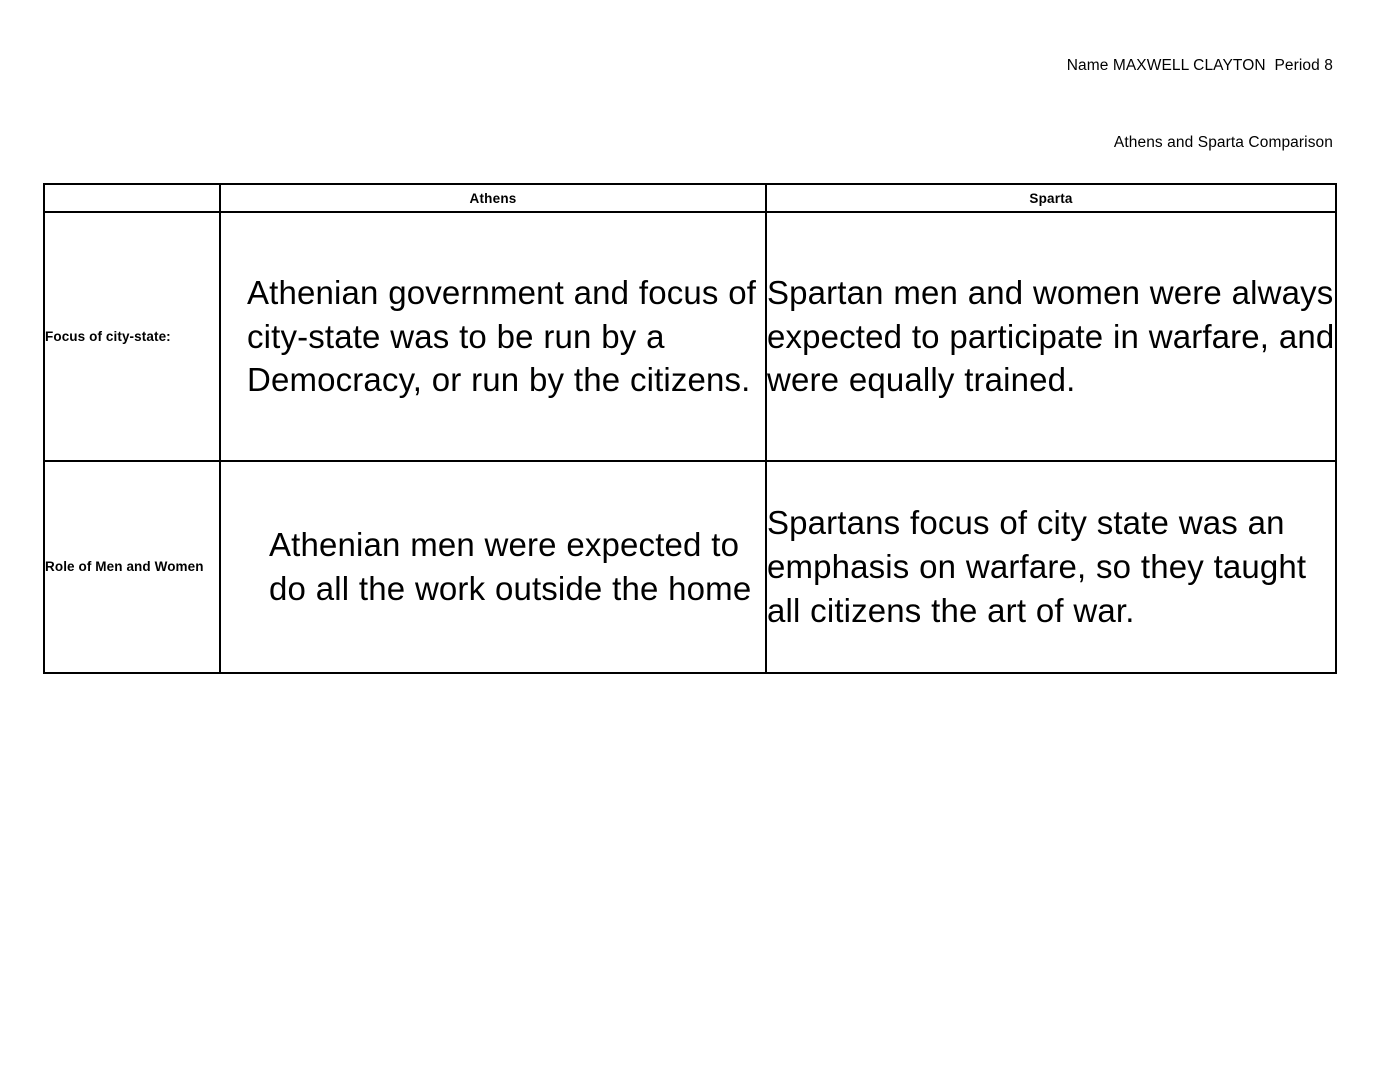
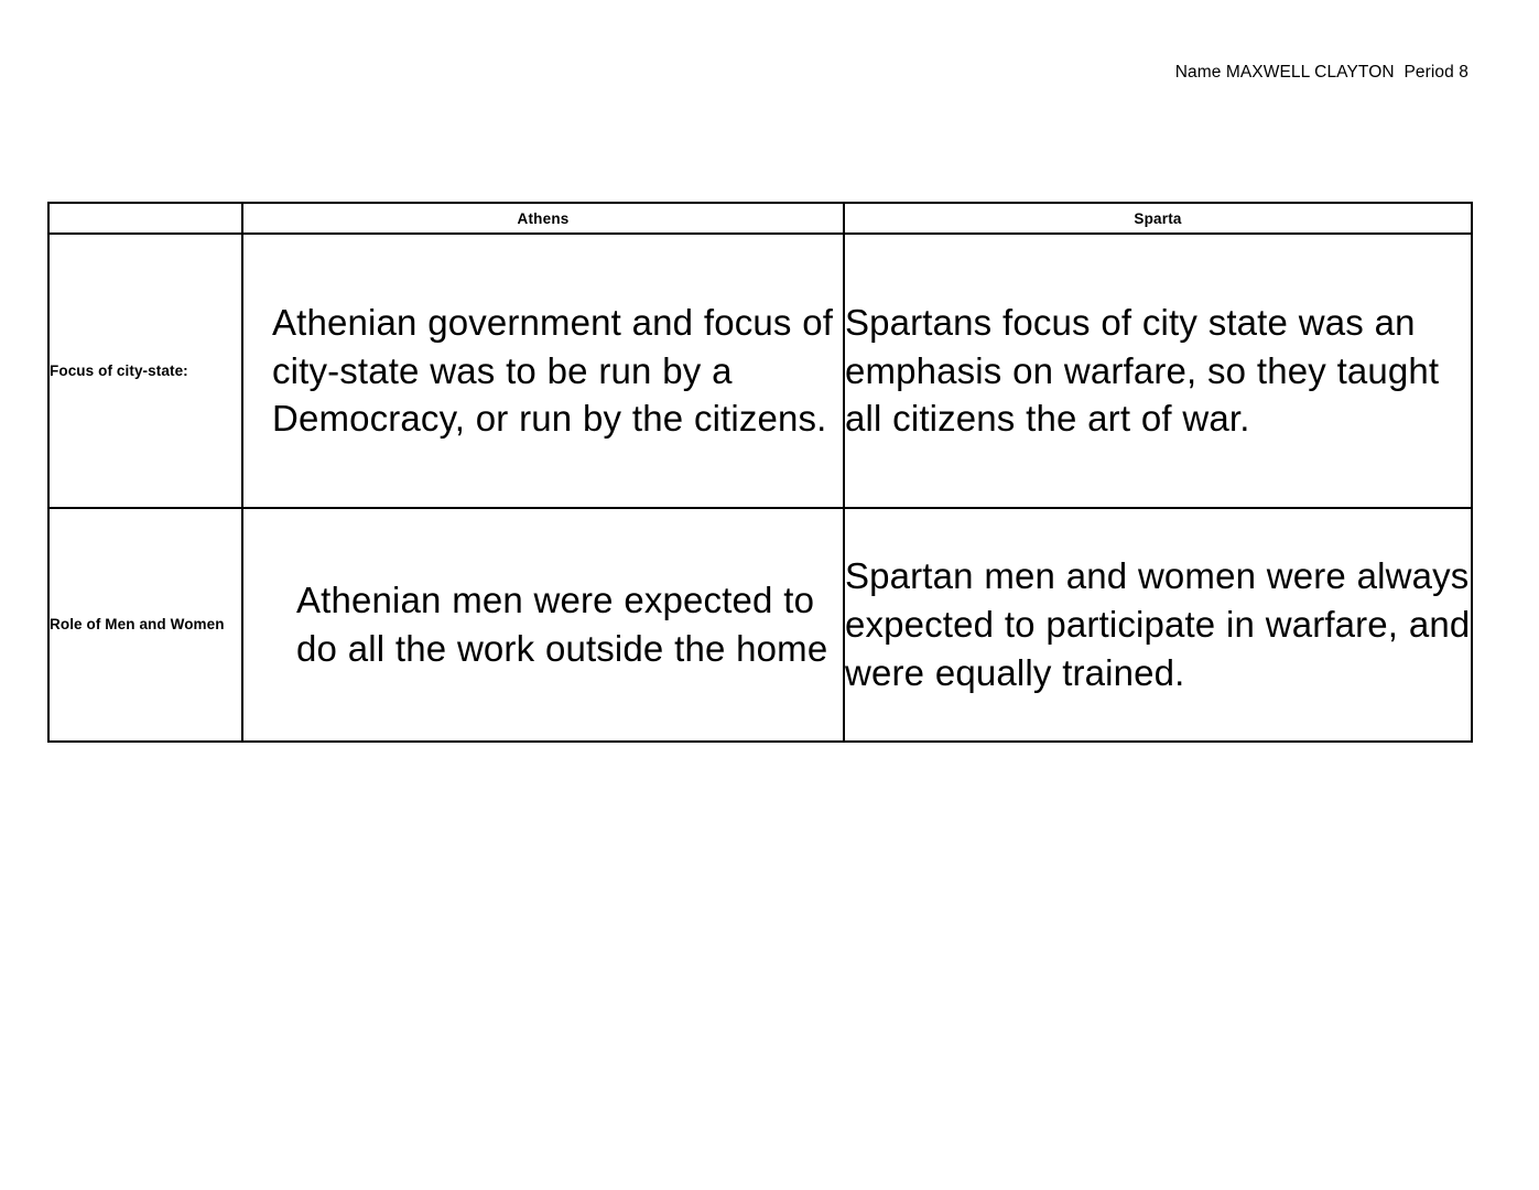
  Name MAXWELL CLAYTON Period 8
- Athens and Sparta Comparison
  	Athens	Sparta
- Focus of city-state:	Athenian government and focus of city-state was to be run by a Democracy, or run by the citizens.	Spartan men and women were always expected to participate in warfare, and were equally trained.
+ Focus of city-state:	Athenian government and focus of city-state was to be run by a Democracy, or run by the citizens.	Spartans focus of city state was an emphasis on warfare, so they taught all citizens the art of war.
- Role of Men and Women	Athenian men were expected to do all the work outside the home	Spartans focus of city state was an emphasis on warfare, so they taught all citizens the art of war.
+ Role of Men and Women	Athenian men were expected to do all the work outside the home	Spartan men and women were always expected to participate in warfare, and were equally trained.
